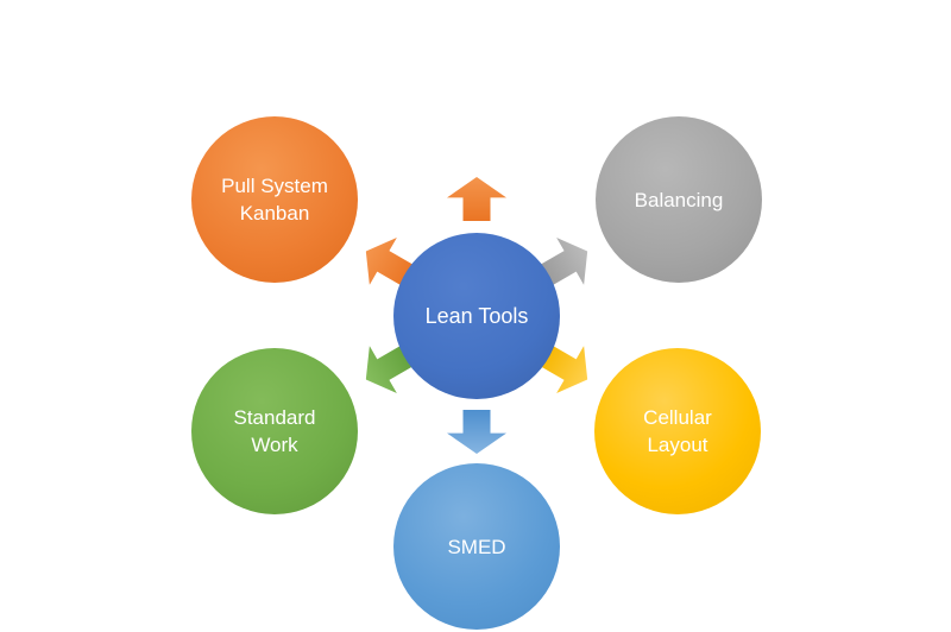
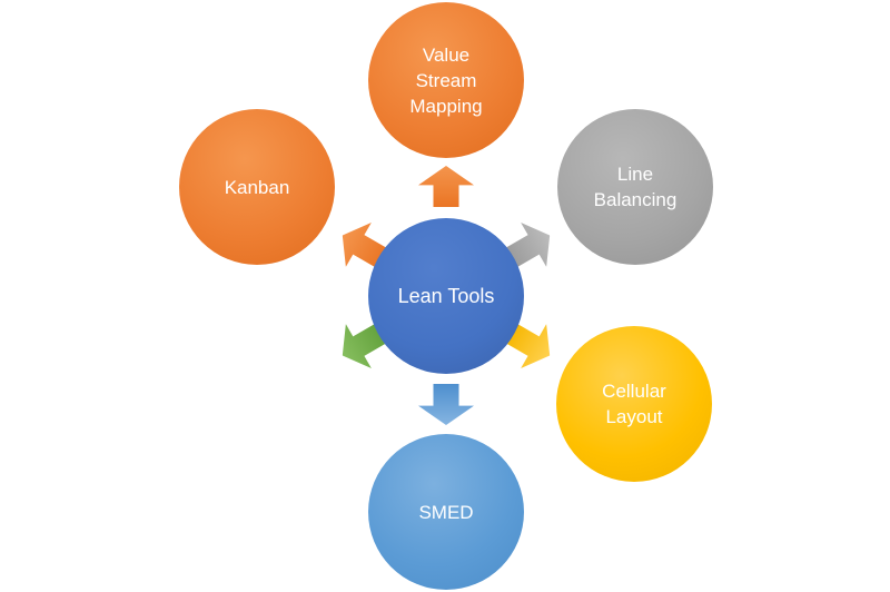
  Lean Tools
+ Value
+ Stream
+ Mapping
+ Line
  Balancing
  Cellular
  Layout
  SMED
- Standard
- Work
- Pull System
  Kanban
